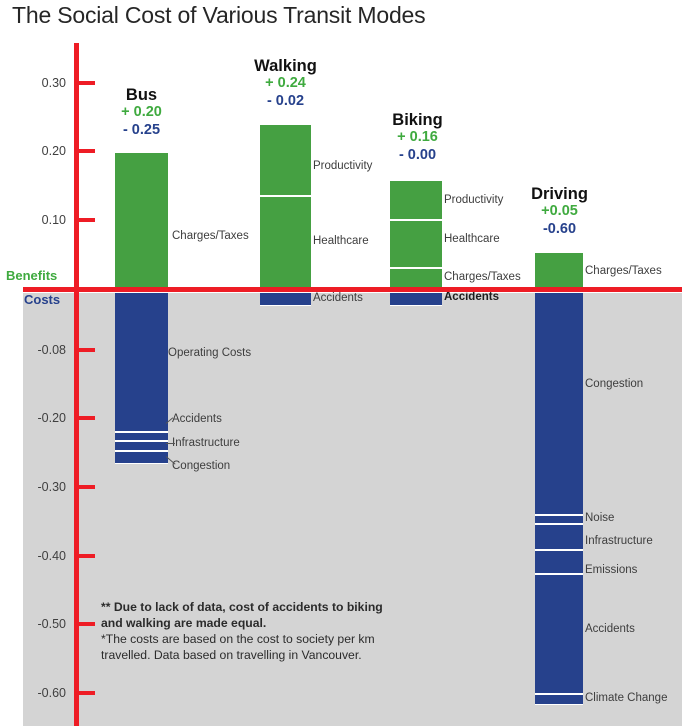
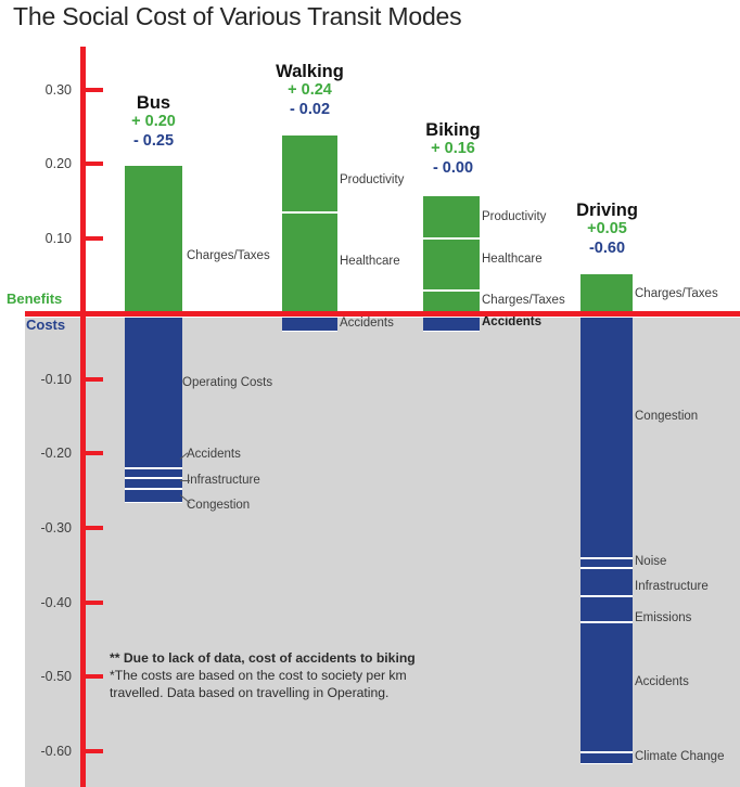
  The Social Cost of Various Transit Modes
  0.30
  0.20
  0.10
- -0.08
+ -0.10
  -0.20
  -0.30
  -0.40
  -0.50
  -0.60
  Bus
  + 0.20
  - 0.25
  Charges/Taxes
  Operating Costs
  Accidents
  nfrastructure
  Congestion
  Walking
  + 0.24
  - 0.02
  Productivity
  Healthcare
  Accidents
  Biking
  + 0.16
  - 0.00
  Productivity
  Healthcare
  Charges/Taxes
  Accidents
  Driving
  +0.05
  -0.60
  Charges/Taxes
  Congestion
  Noise
  Infrastructure
  Emissions
  Accidents
  Climate Change
  Benefits
  Costs
  ** Due to lack of data, cost of accidents to biking
- and walking are made equal.
  *The costs are based on the cost to society per km
- travelled. Data based on travelling in Vancouver.
+ travelled. Data based on travelling in Operating.
